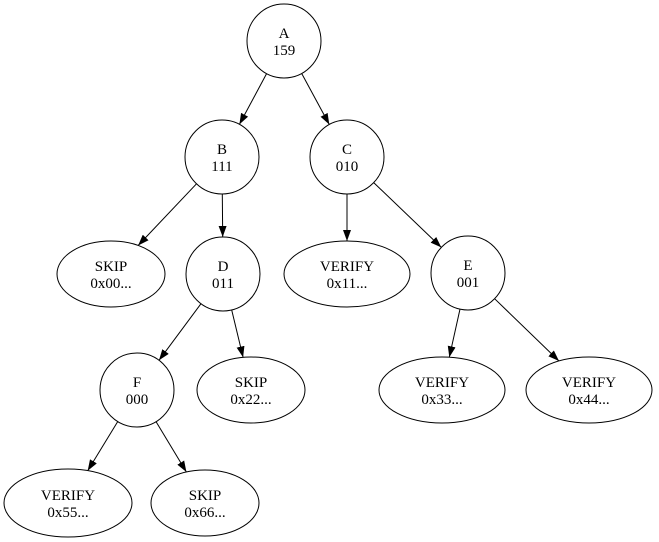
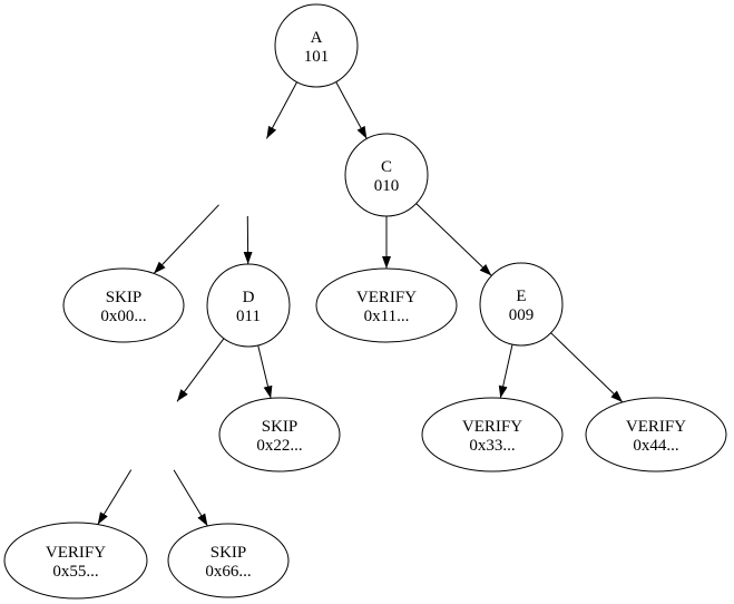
  A
- 159
+ 101
- B
- 111
  C
  010
  SKIP
  0x00...
  D
  011
  VERIFY
  0x11...
  E
- 001
+ 009
- F
- 000
  SKIP
  0x22...
  VERIFY
  0x33...
  VERIFY
  0x44...
  VERIFY
  0x55...
  SKIP
  0x66...
